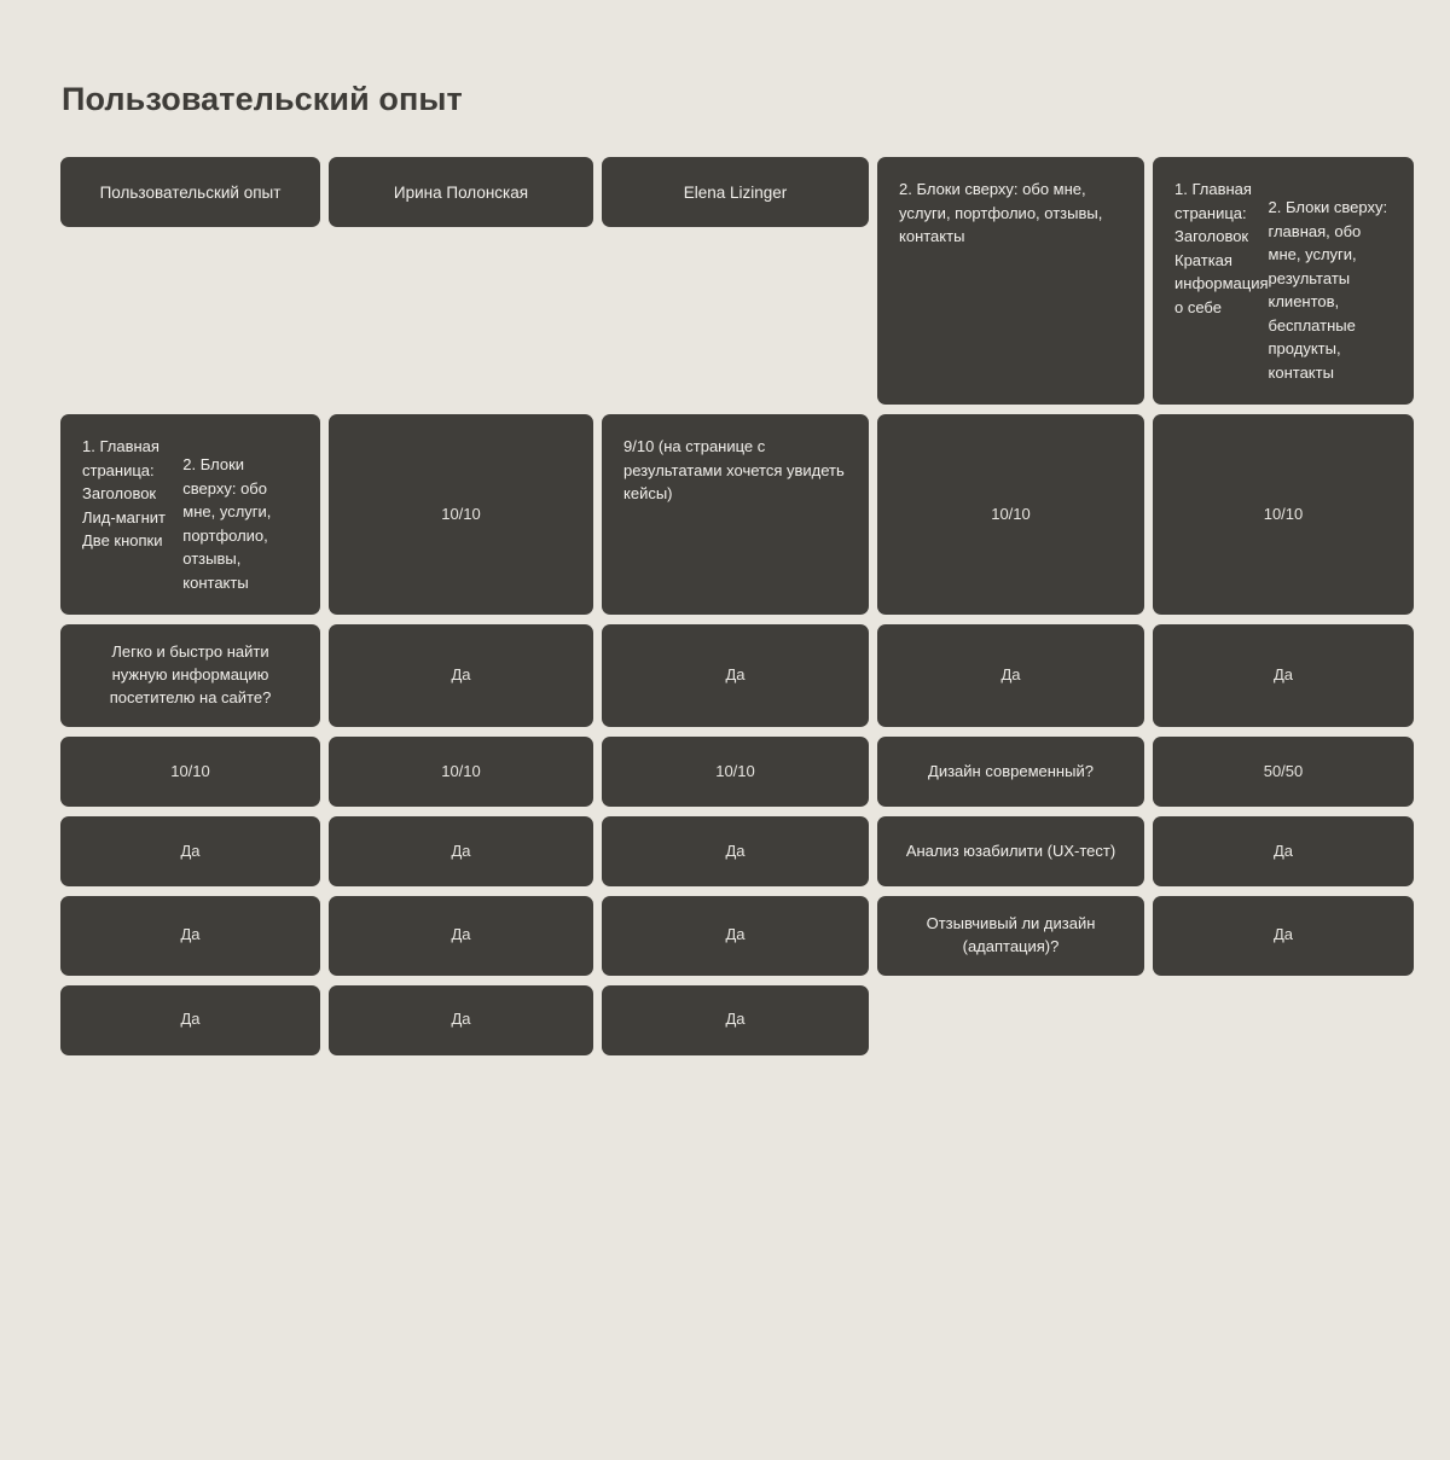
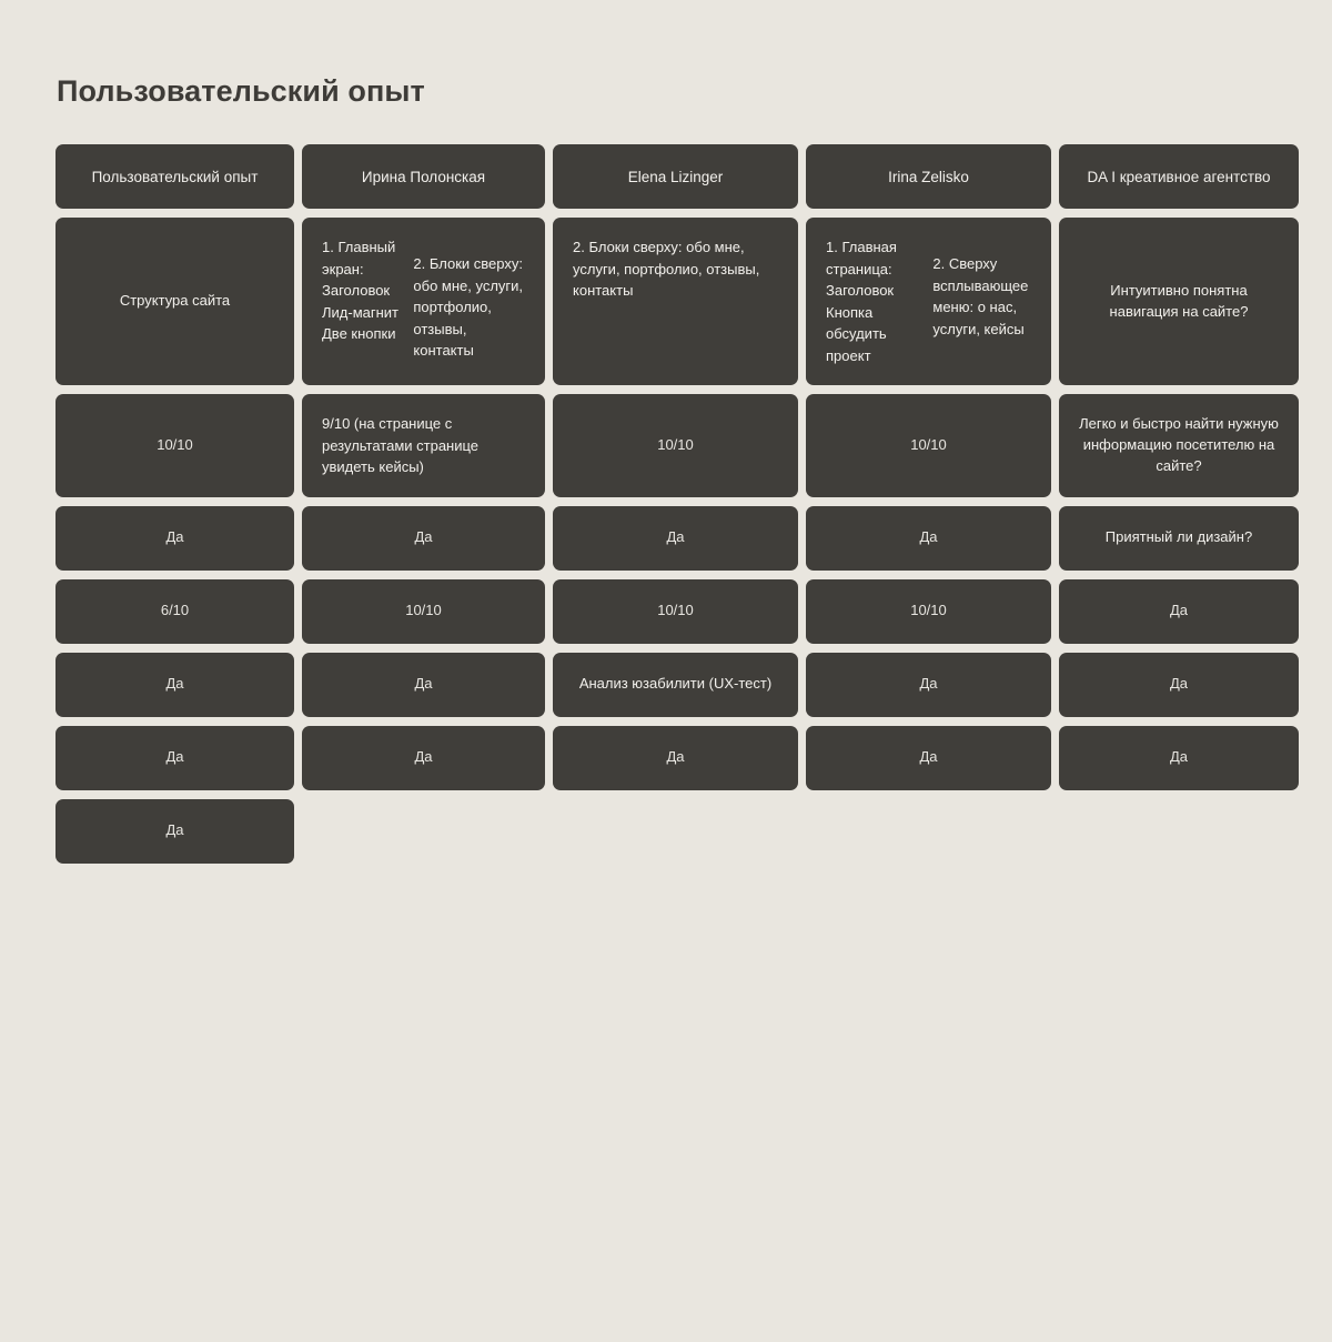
  Пользовательский опыт
  Пользовательский опыт
  Ирина Полонская
  Elena Lizinger
+ Irina Zelisko
+ DA I креативное агентство
+ Структура сайта
+ 1. Главный экран: Заголовок Лид-магнит Две кнопки
  2. Блоки сверху: обо мне, услуги, портфолио, отзывы, контакты
- 1. Главная страница: Заголовок Краткая информация о себе
- 2. Блоки сверху: главная, обо мне, услуги, результаты клиентов, бесплатные продукты, контакты
- 1. Главная страница: Заголовок Лид-магнит Две кнопки
  2. Блоки сверху: обо мне, услуги, портфолио, отзывы, контакты
+ 1. Главная страница: Заголовок Кнопка обсудить проект
+ 2. Сверху всплывающее меню: о нас, услуги, кейсы
+ Интуитивно понятна навигация на сайте?
  10/10
- 9/10 (на странице с результатами хочется увидеть кейсы)
+ 9/10 (на странице с результатами странице увидеть кейсы)
  10/10
  10/10
  Легко и быстро найти нужную информацию посетителю на сайте?
  Да
  Да
  Да
  Да
+ Приятный ли дизайн?
+ 6/10
  10/10
  10/10
  10/10
- Дизайн современный?
- 50/50
  Да
  Да
  Да
  Анализ юзабилити (UX-тест)
  Да
  Да
  Да
  Да
- Отзывчивый ли дизайн (адаптация)?
  Да
  Да
  Да
  Да
